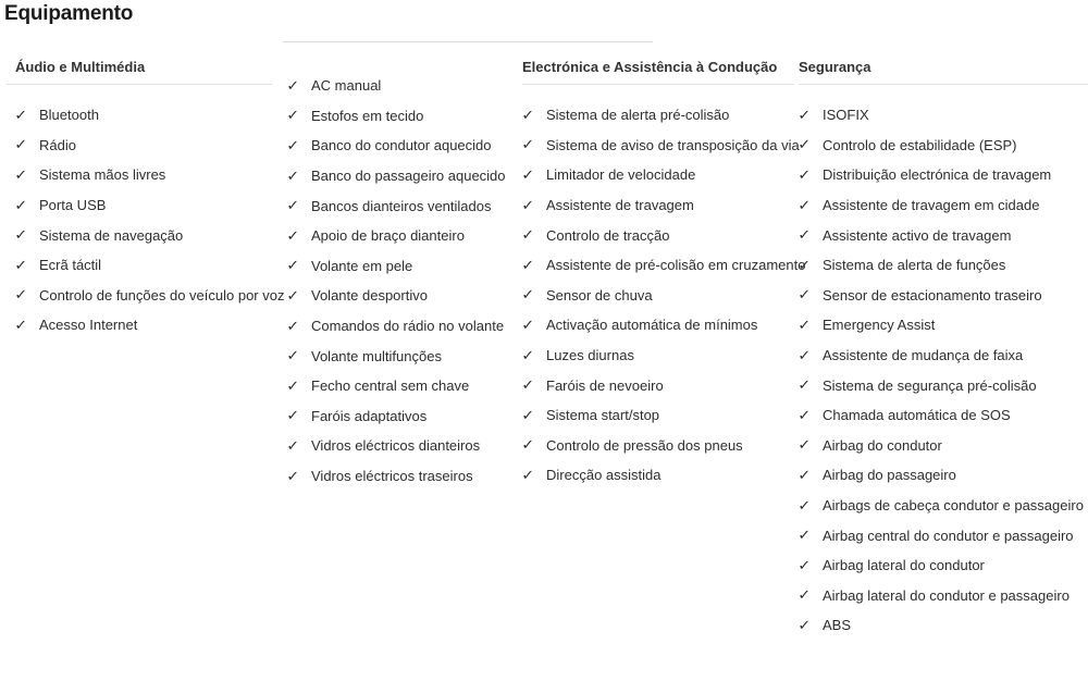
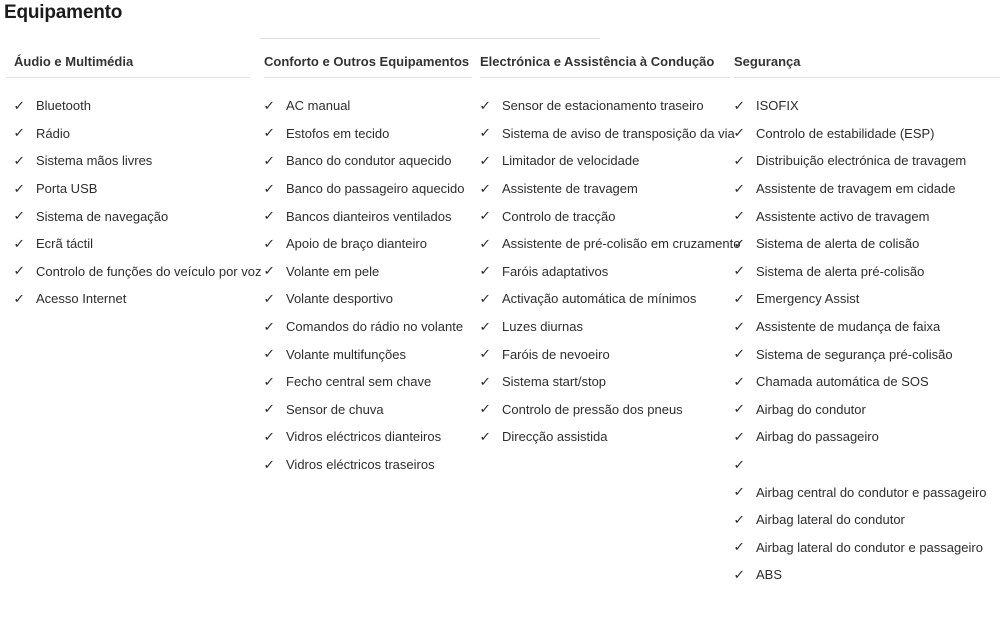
  Equipamento
  Áudio e Multimédia
  ✓
  Bluetooth
  ✓
  Rádio
  ✓
  Sistema mãos livres
  ✓
  Porta USB
  ✓
  Sistema de navegação
  ✓
  Ecrã táctil
  ✓
  Controlo de funções do veículo por voz
  ✓
  Acesso Internet
+ Conforto e Outros Equipamentos
  ✓
  AC manual
  ✓
  Estofos em tecido
  ✓
  Banco do condutor aquecido
  ✓
  Banco do passageiro aquecido
  ✓
  Bancos dianteiros ventilados
  ✓
  Apoio de braço dianteiro
  ✓
  Volante em pele
  ✓
  Volante desportivo
  ✓
  Comandos do rádio no volante
  ✓
  Volante multifunções
  ✓
  Fecho central sem chave
  ✓
- Faróis adaptativos
+ Sensor de chuva
  ✓
  Vidros eléctricos dianteiros
  ✓
  Vidros eléctricos traseiros
  Electrónica e Assistência à Condução
  ✓
- Sistema de alerta pré-colisão
+ Sensor de estacionamento traseiro
  ✓
  Sistema de aviso de transposição da via
  ✓
  Limitador de velocidade
  ✓
  Assistente de travagem
  ✓
  Controlo de tracção
  ✓
  Assistente de pré-colisão em cruzamento
  ✓
- Sensor de chuva
+ Faróis adaptativos
  ✓
  Activação automática de mínimos
  ✓
  Luzes diurnas
  ✓
  Faróis de nevoeiro
  ✓
  Sistema start/stop
  ✓
  Controlo de pressão dos pneus
  ✓
  Direcção assistida
  Segurança
  ✓
  ISOFIX
  ✓
  Controlo de estabilidade (ESP)
  ✓
  Distribuição electrónica de travagem
  ✓
  Assistente de travagem em cidade
  ✓
  Assistente activo de travagem
  ✓
- Sistema de alerta de funções
+ Sistema de alerta de colisão
  ✓
- Sensor de estacionamento traseiro
+ Sistema de alerta pré-colisão
  ✓
  Emergency Assist
  ✓
  Assistente de mudança de faixa
  ✓
  Sistema de segurança pré-colisão
  ✓
  Chamada automática de SOS
  ✓
  Airbag do condutor
  ✓
  Airbag do passageiro
  ✓
- Airbags de cabeça condutor e passageiro
  ✓
  Airbag central do condutor e passageiro
  ✓
  Airbag lateral do condutor
  ✓
  Airbag lateral do condutor e passageiro
  ✓
  ABS
